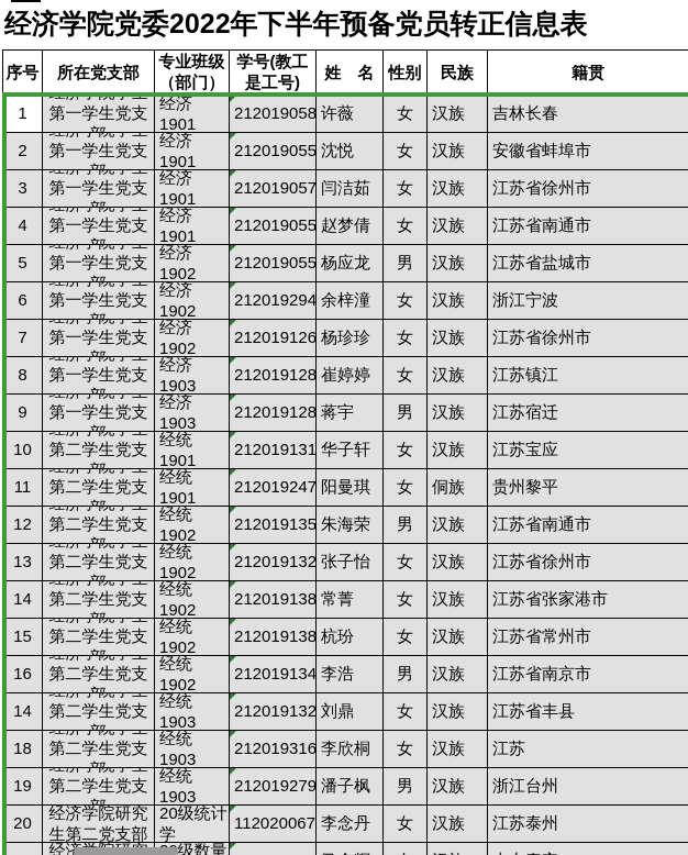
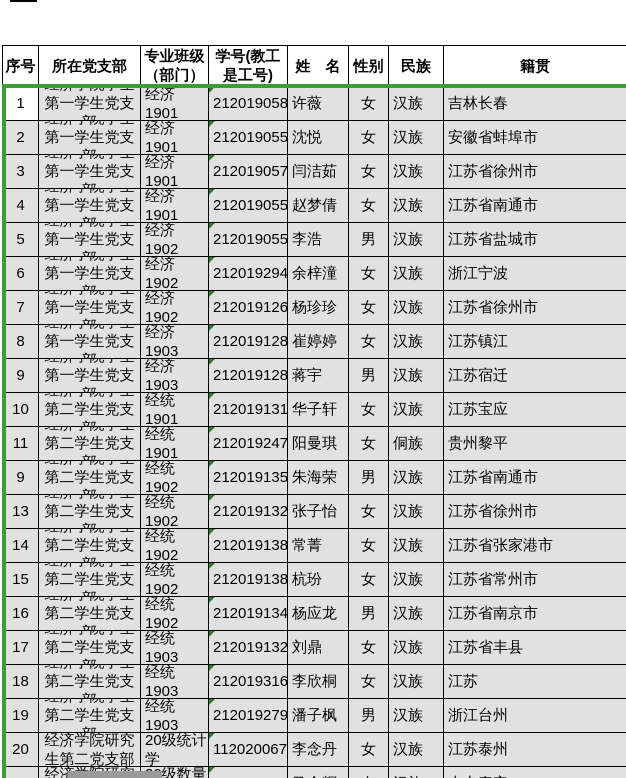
- 经济学院党委2022年下半年预备党员转正信息表
  序号	所在党支部	专业班级（部门）	学号(教工是工号)	姓 名	性别	民族	籍贯
  1	第一学生党支	经济1901	212019058	许薇	女	汉族	吉林长春
  2	第一学生党支	经济1901	212019055	沈悦	女	汉族	安徽省蚌埠市
  3	第一学生党支	经济1901	212019057	闫洁茹	女	汉族	江苏省徐州市
  4	第一学生党支	经济1901	212019055	赵梦倩	女	汉族	江苏省南通市
- 5	第一学生党支	经济1902	212019055	杨应龙	男	汉族	江苏省盐城市
+ 5	第一学生党支	经济1902	212019055	李浩	男	汉族	江苏省盐城市
  6	第一学生党支	经济1902	212019294	余梓潼	女	汉族	浙江宁波
  7	第一学生党支	经济1902	212019126	杨珍珍	女	汉族	江苏省徐州市
  8	第一学生党支	经济1903	212019128	崔婷婷	女	汉族	江苏镇江
  9	第一学生党支	经济1903	212019128	蒋宇	男	汉族	江苏宿迁
  10	第二学生党支	经统1901	212019131	华子轩	女	汉族	江苏宝应
  11	第二学生党支	经统1901	212019247	阳曼琪	女	侗族	贵州黎平
- 12	第二学生党支	经统1902	212019135	朱海荣	男	汉族	江苏省南通市
+ 9	第二学生党支	经统1902	212019135	朱海荣	男	汉族	江苏省南通市
  13	第二学生党支	经统1902	212019132	张子怡	女	汉族	江苏省徐州市
  14	第二学生党支	经统1902	212019138	常菁	女	汉族	江苏省张家港市
  15	第二学生党支	经统1902	212019138	杭玢	女	汉族	江苏省常州市
- 16	第二学生党支	经统1902	212019134	李浩	男	汉族	江苏省南京市
+ 16	第二学生党支	经统1902	212019134	杨应龙	男	汉族	江苏省南京市
- 14	第二学生党支	经统1903	212019132	刘鼎	女	汉族	江苏省丰县
+ 17	第二学生党支	经统1903	212019132	刘鼎	女	汉族	江苏省丰县
  18	第二学生党支	经统1903	212019316	李欣桐	女	汉族	江苏
  19	第二学生党支	经统1903	212019279	潘子枫	男	汉族	浙江台州
  20	经济学院研究生第二党支部	20级统计学	112020067	李念丹	女	汉族	江苏泰州
